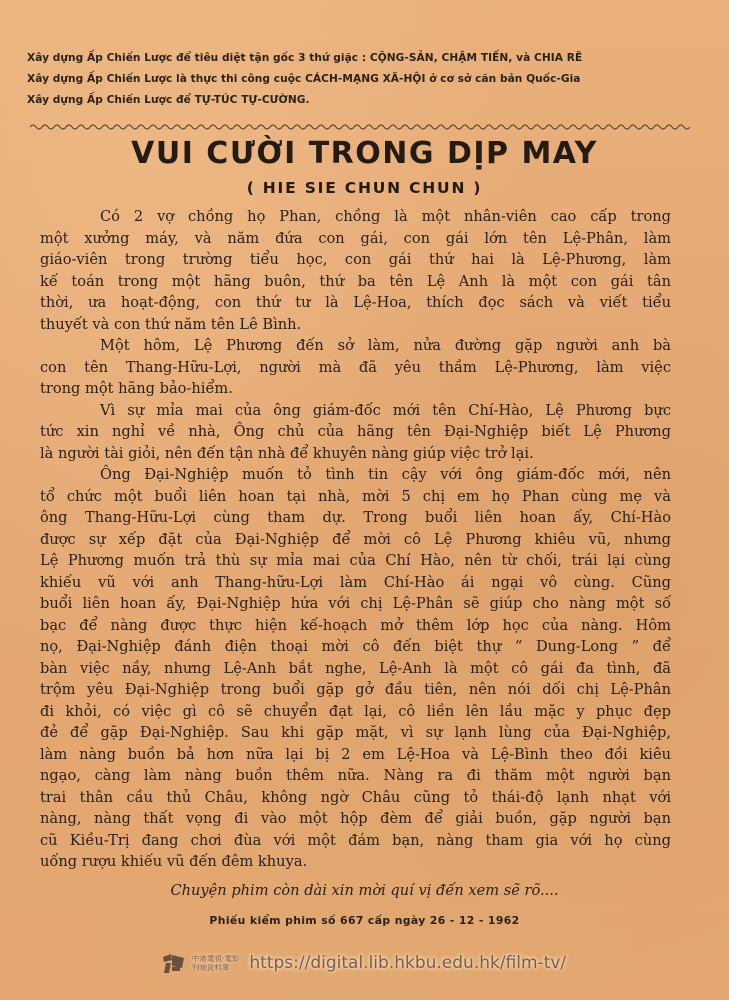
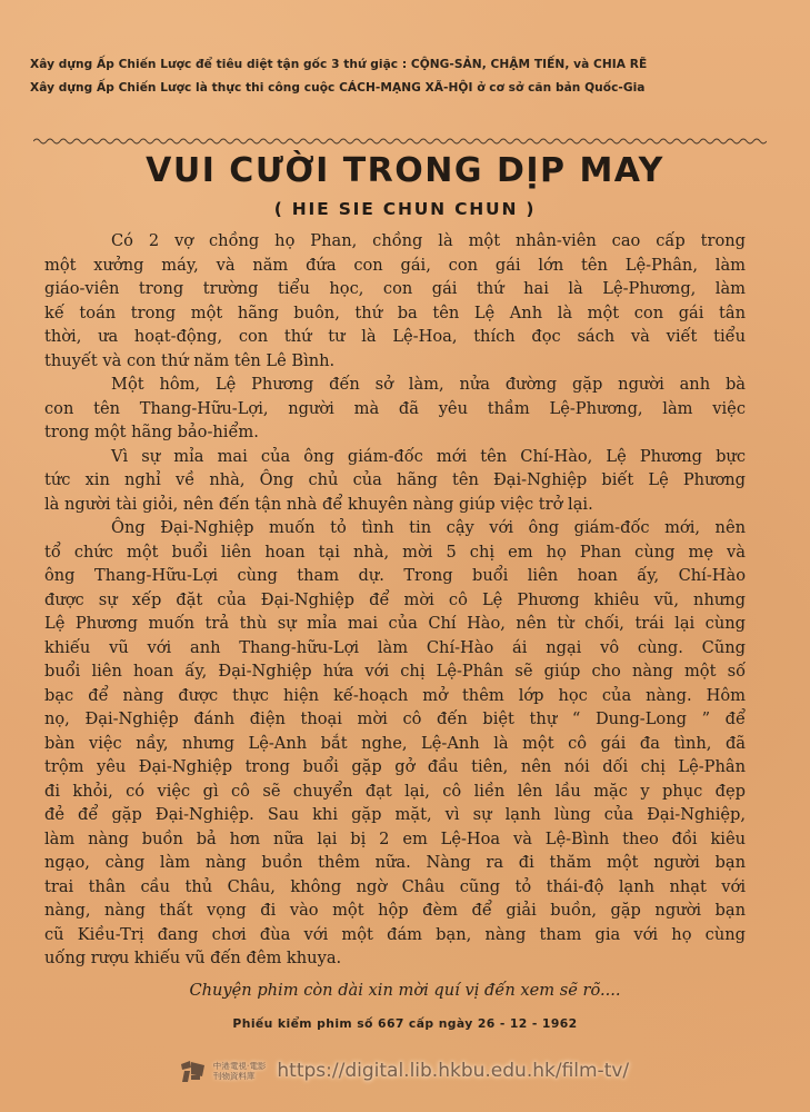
  Xây dựng Ấp Chiến Lược để tiêu diệt tận gốc 3 thứ giặc : CỘNG-SẢN, CHẬM TIẾN, và CHIA RẼ
  Xây dựng Ấp Chiến Lược là thực thi công cuộc CÁCH-MẠNG XÃ-HỘI ở cơ sở căn bản Quốc-Gia
- Xây dựng Ấp Chiến Lược để TỰ-TÚC TỰ-CƯỜNG.
  VUI CƯỜI TRONG DỊP MAY
  ( HIE SIE CHUN CHUN )
  Có 2 vợ chồng họ Phan, chồng là một nhân-viên cao cấp trong
  một xưởng máy, và năm đứa con gái, con gái lớn tên Lệ-Phân, làm
  giáo-viên trong trường tiểu học, con gái thứ hai là Lệ-Phương, làm
  kế toán trong một hãng buôn, thứ ba tên Lệ Anh là một con gái tân
  thời, ưa hoạt-động, con thứ tư là Lệ-Hoa, thích đọc sách và viết tiểu
  thuyết và con thứ năm tên Lê Bình.
  Một hôm, Lệ Phương đến sở làm, nửa đường gặp người anh bà
  con tên Thang-Hữu-Lợi, người mà đã yêu thầm Lệ-Phương, làm việc
  trong một hãng bảo-hiểm.
  Vì sự mỉa mai của ông giám-đốc mới tên Chí-Hào, Lệ Phương bực
  tức xin nghỉ về nhà, Ông chủ của hãng tên Đại-Nghiệp biết Lệ Phương
  là người tài giỏi, nên đến tận nhà để khuyên nàng giúp việc trở lại.
  Ông Đại-Nghiệp muốn tỏ tình tin cậy với ông giám-đốc mới, nên
  tổ chức một buổi liên hoan tại nhà, mời 5 chị em họ Phan cùng mẹ và
  ông Thang-Hữu-Lợi cùng tham dự. Trong buổi liên hoan ấy, Chí-Hào
  được sự xếp đặt của Đại-Nghiệp để mời cô Lệ Phương khiêu vũ, nhưng
  Lệ Phương muốn trả thù sự mỉa mai của Chí Hào, nên từ chối, trái lại cùng
  khiếu vũ với anh Thang-hữu-Lợi làm Chí-Hào ái ngại vô cùng. Cũng
  buổi liên hoan ấy, Đại-Nghiệp hứa với chị Lệ-Phân sẽ giúp cho nàng một số
  bạc để nàng được thực hiện kế-hoạch mở thêm lớp học của nàng. Hôm
  nọ, Đại-Nghiệp đánh điện thoại mời cô đến biệt thự “ Dung-Long ” để
  bàn việc nầy, nhưng Lệ-Anh bắt nghe, Lệ-Anh là một cô gái đa tình, đã
  trộm yêu Đại-Nghiệp trong buổi gặp gở đầu tiên, nên nói dối chị Lệ-Phân
  đi khỏi, có việc gì cô sẽ chuyển đạt lại, cô liền lên lầu mặc y phục đẹp
  đẻ để gặp Đại-Nghiệp. Sau khi gặp mặt, vì sự lạnh lùng của Đại-Nghiệp,
  làm nàng buồn bả hơn nữa lại bị 2 em Lệ-Hoa và Lệ-Bình theo đồi kiêu
  ngạo, càng làm nàng buồn thêm nữa. Nàng ra đi thăm một người bạn
  trai thân cầu thủ Châu, không ngờ Châu cũng tỏ thái-độ lạnh nhạt với
  nàng, nàng thất vọng đi vào một hộp đèm để giải buồn, gặp người bạn
  cũ Kiều-Trị đang chơi đùa với một đám bạn, nàng tham gia với họ cùng
  uống rượu khiếu vũ đến đêm khuya.
  Chuyện phim còn dài xin mời quí vị đến xem sẽ rõ....
  Phiếu kiểm phim số 667 cấp ngày 26 - 12 - 1962
  中港電視‧電影
  刊物資料庫
  https://digital.lib.hkbu.edu.hk/film-tv/
